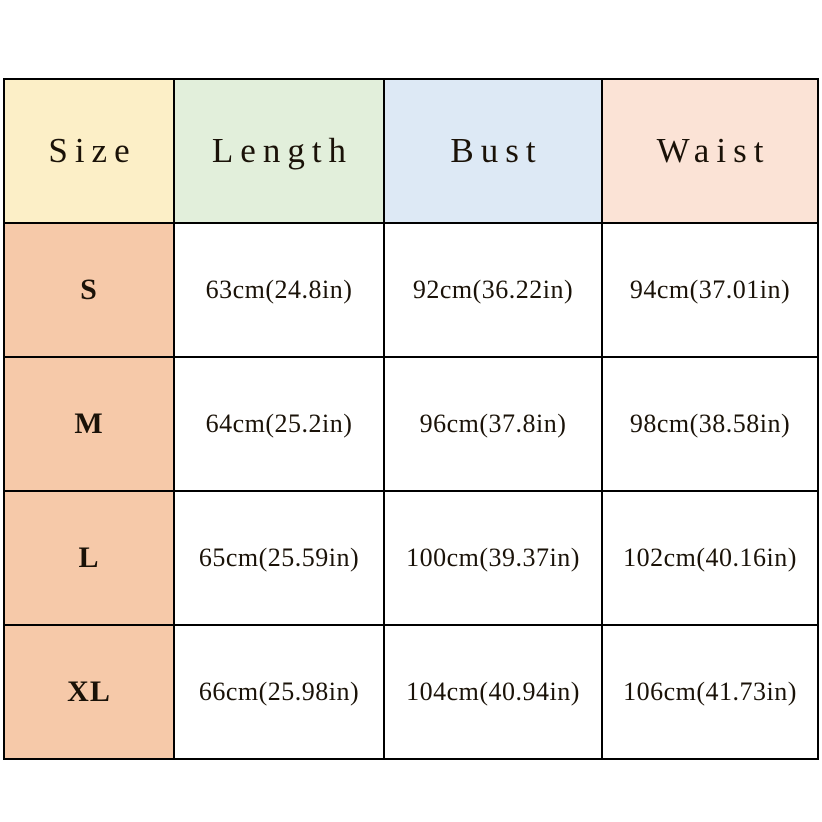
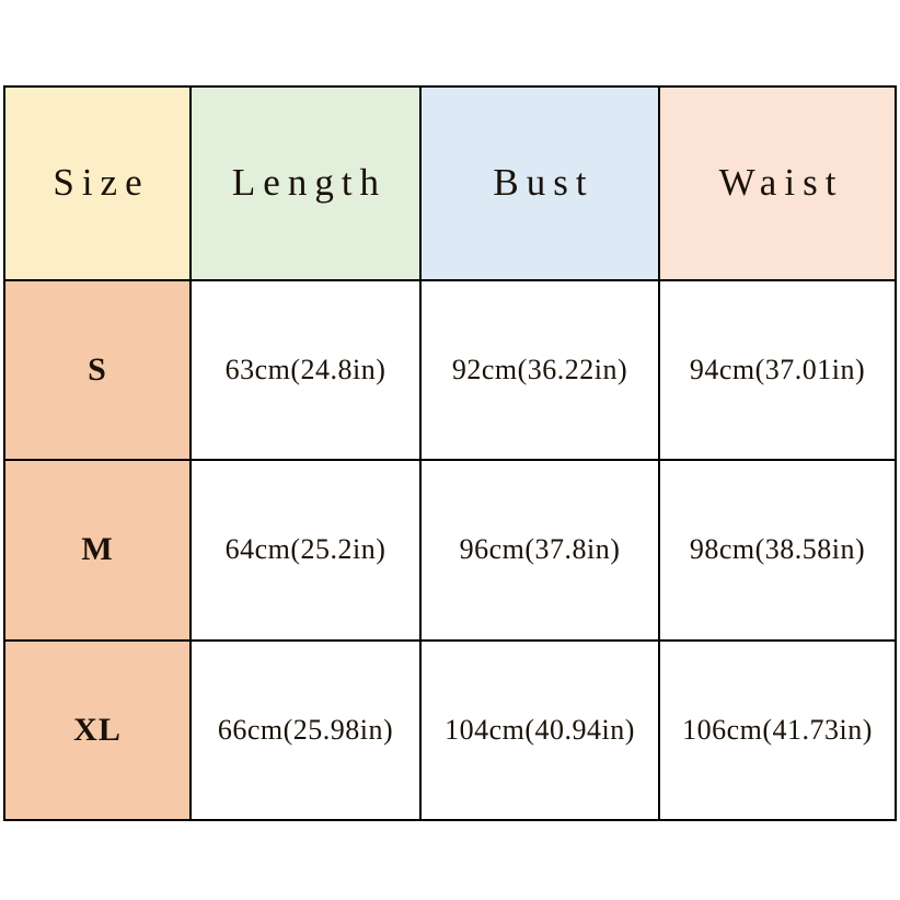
  Size	Length	Bust	Waist
  S	63cm(24.8in)	92cm(36.22in)	94cm(37.01in)
  M	64cm(25.2in)	96cm(37.8in)	98cm(38.58in)
- L	65cm(25.59in)	100cm(39.37in)	102cm(40.16in)
  XL	66cm(25.98in)	104cm(40.94in)	106cm(41.73in)
